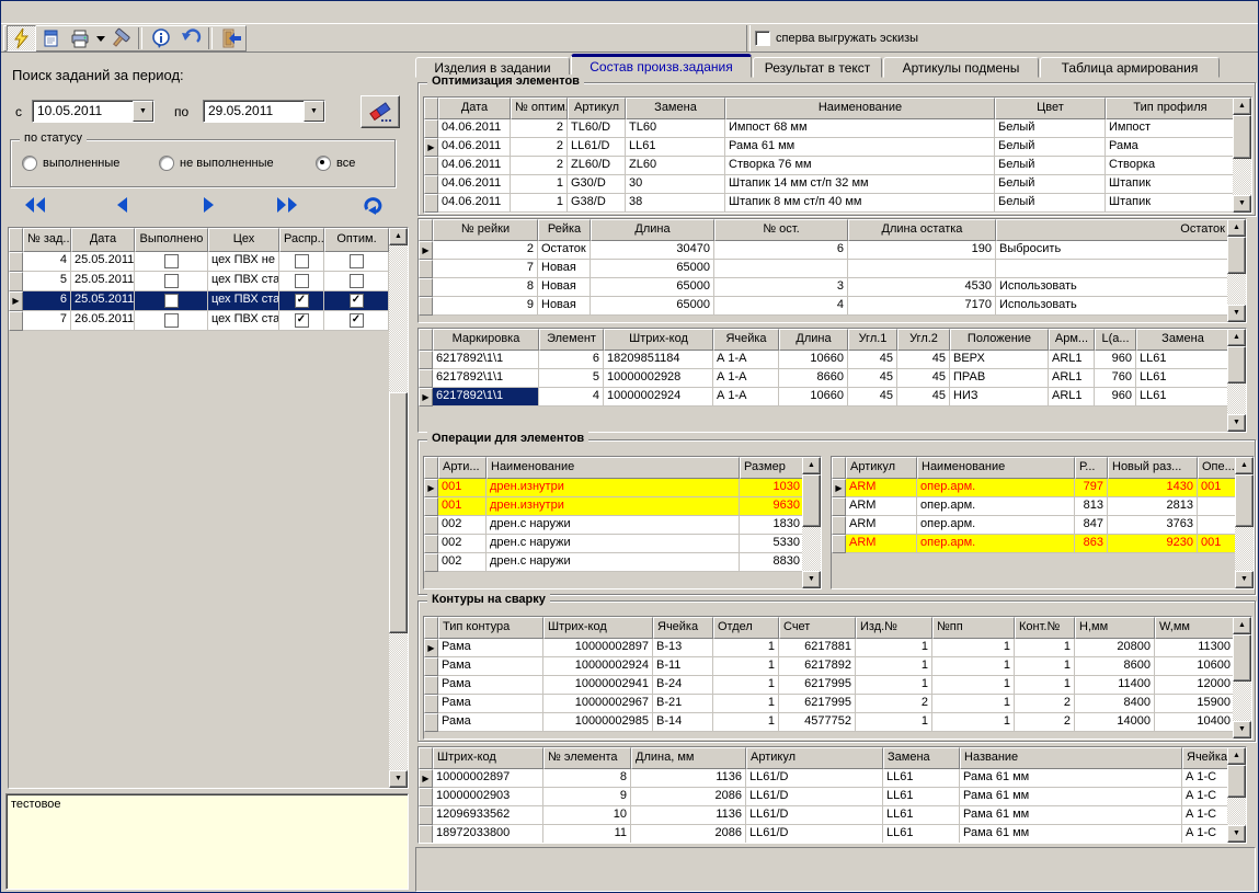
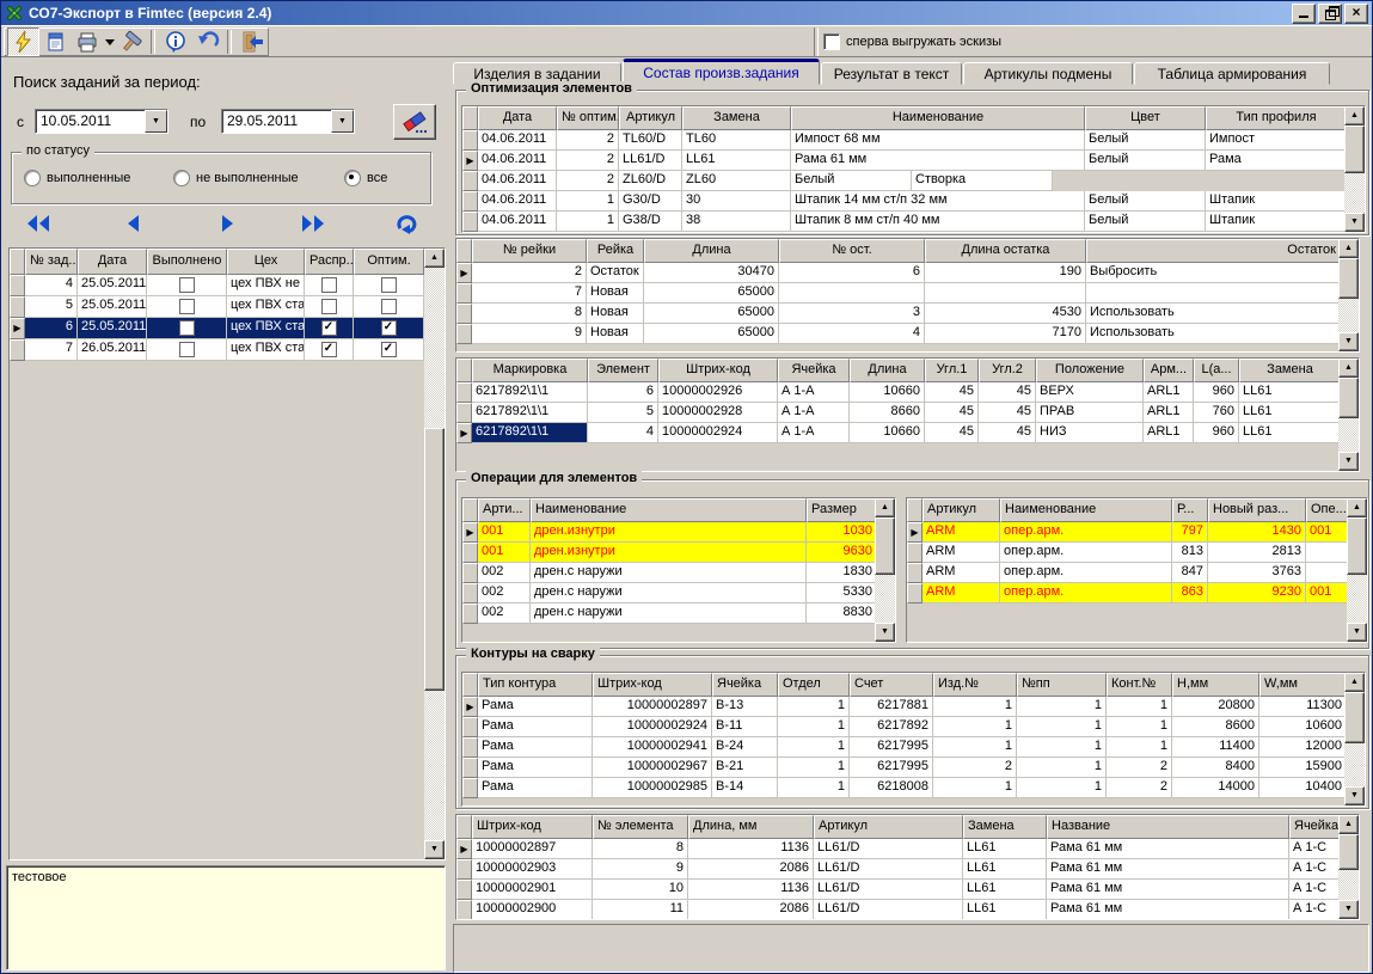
+ СО7-Экспорт в Fimtec (версия 2.4)
+ ×
  сперва выгружать эскизы
  Поиск заданий за период:
  с
  10.05.2011
  по
  29.05.2011
  по статусу
  выполненные
  не выполненные
  все
  № зад..
  Дата
  Выполнено
  Цех
  Распр..
  Оптим.
  4
  25.05.2011
  цех ПВХ не
  5
  25.05.2011
  цех ПВХ ста
  ▶
  6
  25.05.2011
  цех ПВХ ста
  ✓
  ✓
  7
  26.05.2011
  цех ПВХ ста
  ✓
  ✓
  тестовое
  Изделия в задании
  Состав произв.задания
  Результат в текст
  Артикулы подмены
  Таблица армирования
  Оптимизация элементов
  Дата
  № оптим
  Артикул
  Замена
  Наименование
  Цвет
  Тип профиля
  04.06.2011
  2
  TL60/D
  TL60
  Импост 68 мм
  Белый
  Импост
  ▶
  04.06.2011
  2
  LL61/D
  LL61
  Рама 61 мм
  Белый
  Рама
  04.06.2011
  2
  ZL60/D
  ZL60
- Створка 76 мм
  Белый
  Створка
  04.06.2011
  1
  G30/D
  30
  Штапик 14 мм ст/п 32 мм
  Белый
  Штапик
  04.06.2011
  1
  G38/D
  38
  Штапик 8 мм ст/п 40 мм
  Белый
  Штапик
  № рейки
  Рейка
  Длина
  № ост.
  Длина остатка
  Остаток
  ▶
  2
  Остаток
  30470
  6
  190
  Выбросить
  7
  Новая
  65000
  8
  Новая
  65000
  3
  4530
  Использовать
  9
  Новая
  65000
  4
  7170
  Использовать
  Маркировка
  Элемент
  Штрих-код
  Ячейка
  Длина
  Угл.1
  Угл.2
  Положение
  Арм...
  L(а...
  Замена
  6217892\1\1
  6
- 18209851184
+ 10000002926
  А 1-А
  10660
  45
  45
  ВЕРХ
  ARL1
  960
  LL61
  6217892\1\1
  5
  10000002928
  А 1-А
  8660
  45
  45
  ПРАВ
  ARL1
  760
  LL61
  ▶
  6217892\1\1
  4
  10000002924
  А 1-А
  10660
  45
  45
  НИЗ
  ARL1
  960
  LL61
  Операции для элементов
  Арти...
  Наименование
  Размер
  ▶
  001
  дрен.изнутри
  1030
  001
  дрен.изнутри
  9630
  002
  дрен.с наружи
  1830
  002
  дрен.с наружи
  5330
  002
  дрен.с наружи
  8830
  Артикул
  Наименование
  Р...
  Новый раз...
  Опе...
  ▶
  ARM
  опер.арм.
  797
  1430
  001
  ARM
  опер.арм.
  813
  2813
  ARM
  опер.арм.
  847
  3763
  ARM
  опер.арм.
  863
  9230
  001
  Контуры на сварку
  Тип контура
  Штрих-код
  Ячейка
  Отдел
  Счет
  Изд.№
  №пп
  Конт.№
  Н,мм
  W,мм
  ▶
  Рама
  10000002897
  В-13
  1
  6217881
  1
  1
  1
  20800
  11300
  Рама
  10000002924
  В-11
  1
  6217892
  1
  1
  1
  8600
  10600
  Рама
  10000002941
  В-24
  1
  6217995
  1
  1
  1
  11400
  12000
  Рама
  10000002967
  В-21
  1
  6217995
  2
  1
  2
  8400
  15900
  Рама
  10000002985
  В-14
  1
- 4577752
+ 6218008
  1
  1
  2
  14000
  10400
  Штрих-код
  № элемента
  Длина, мм
  Артикул
  Замена
  Название
  Ячейка
  ▶
  10000002897
  8
  1136
  LL61/D
  LL61
  Рама 61 мм
  А 1-С
  10000002903
  9
  2086
  LL61/D
  LL61
  Рама 61 мм
  А 1-С
- 12096933562
+ 10000002901
  10
  1136
  LL61/D
  LL61
  Рама 61 мм
  А 1-С
- 18972033800
+ 10000002900
  11
  2086
  LL61/D
  LL61
  Рама 61 мм
  А 1-С
